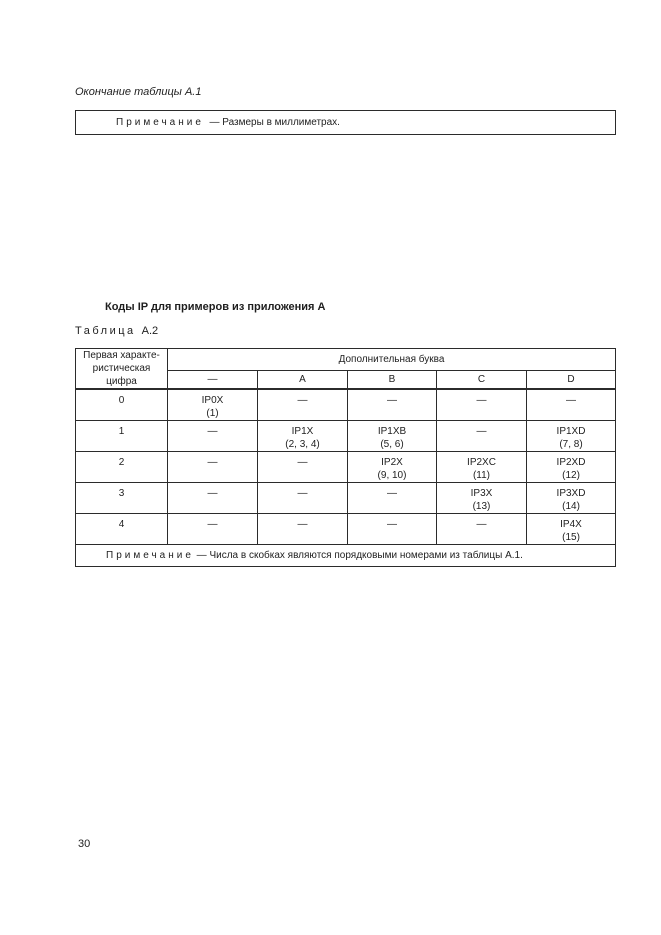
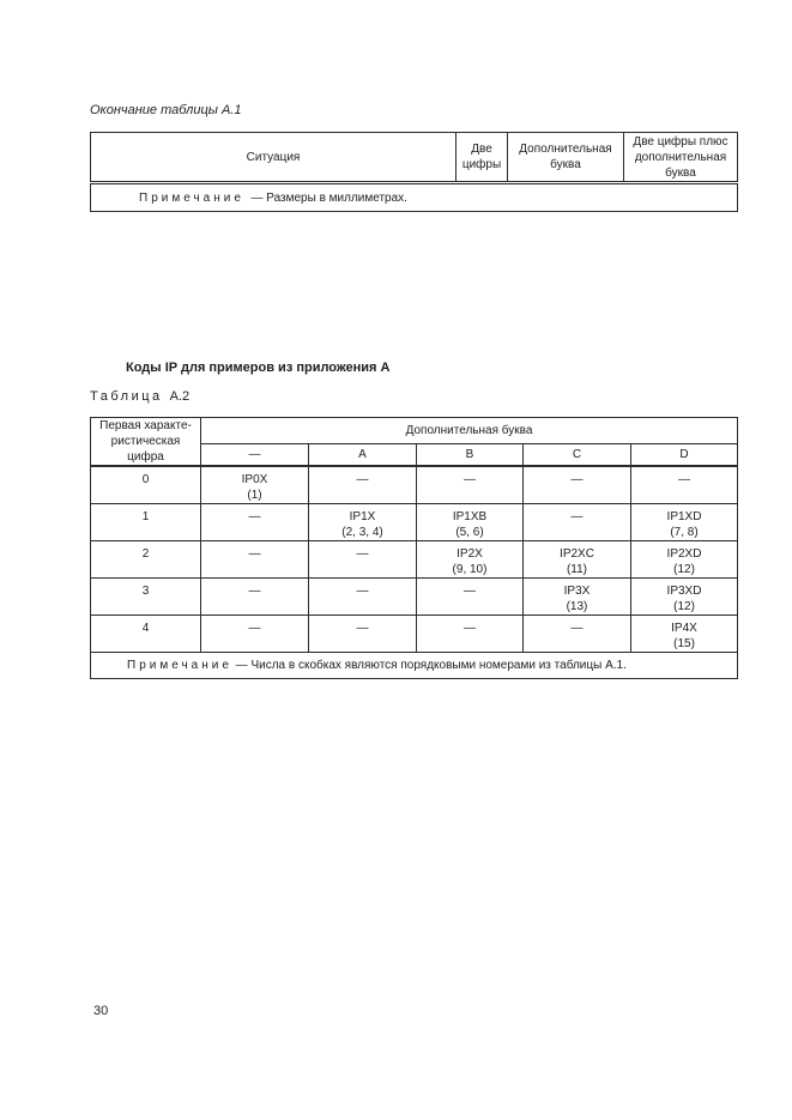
  Окончание таблицы А.1
+ Ситуация	Две цифры	Дополнительная буква	Две цифры плюс дополнительная буква
  Примечание — Размеры в миллиметрах.
  Коды IP для примеров из приложения А
  Таблица А.2
  Первая характе- ристическая цифра	Дополнительная буква
  —	A	B	C	D
  0	IP0X (1)	—	—	—	—
  1	—	IP1X (2, 3, 4)	IP1XB (5, 6)	—	IP1XD (7, 8)
  2	—	—	IP2X (9, 10)	IP2XC (11)	IP2XD (12)
- 3	—	—	—	IP3X (13)	IP3XD (14)
+ 3	—	—	—	IP3X (13)	IP3XD (12)
  4	—	—	—	—	IP4X (15)
  Примечание — Числа в скобках являются порядковыми номерами из таблицы А.1.
  30
